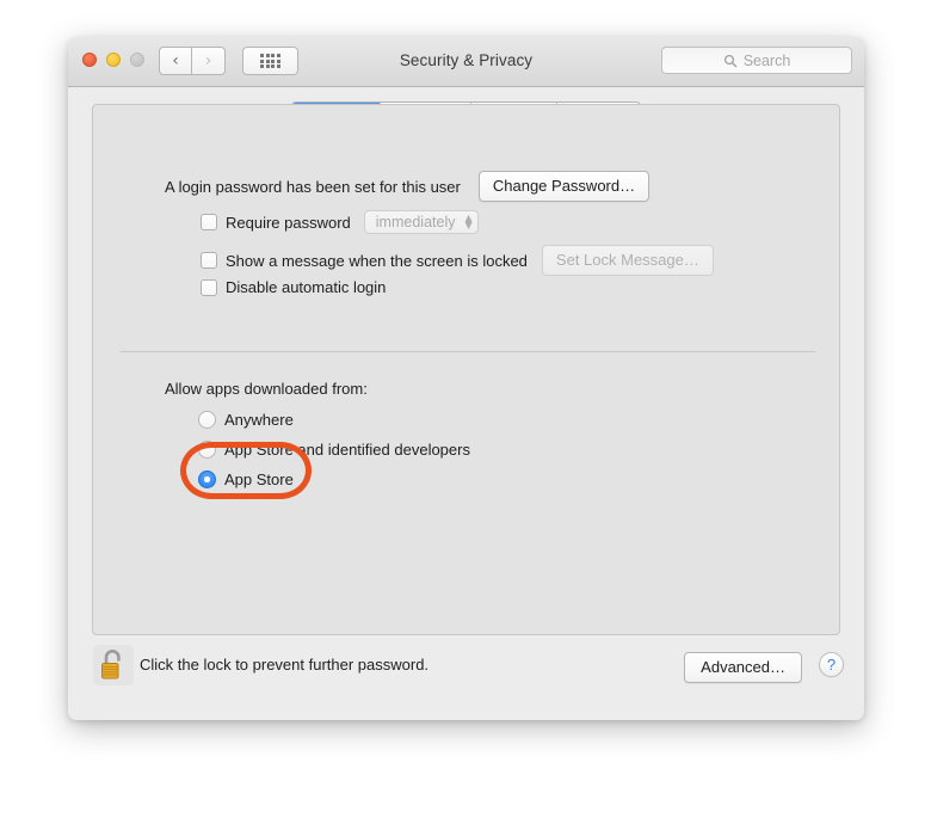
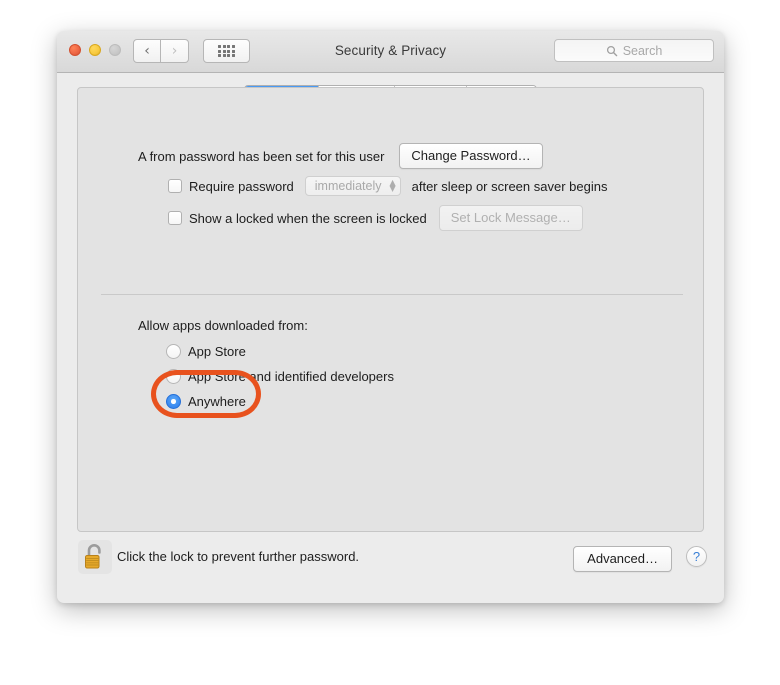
  ‹
  ›
  Security & Privacy
  Search
- A login password has been set for this user
+ A from password has been set for this user
  Change Password…
  Require password
  immediately
  ▲
  ▼
+ after sleep or screen saver begins
- Show a message when the screen is locked
+ Show a locked when the screen is locked
  Set Lock Message…
- Disable automatic login
  Allow apps downloaded from:
- Anywhere
+ App Store
  App Store and identified developers
- App Store
+ Anywhere
  Click the lock to prevent further password.
  Advanced…
  ?
